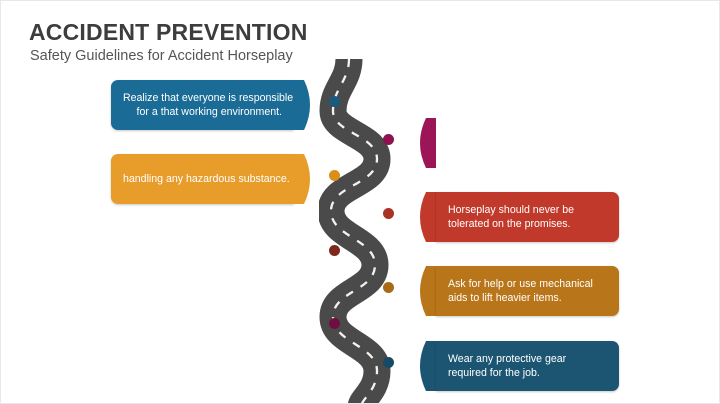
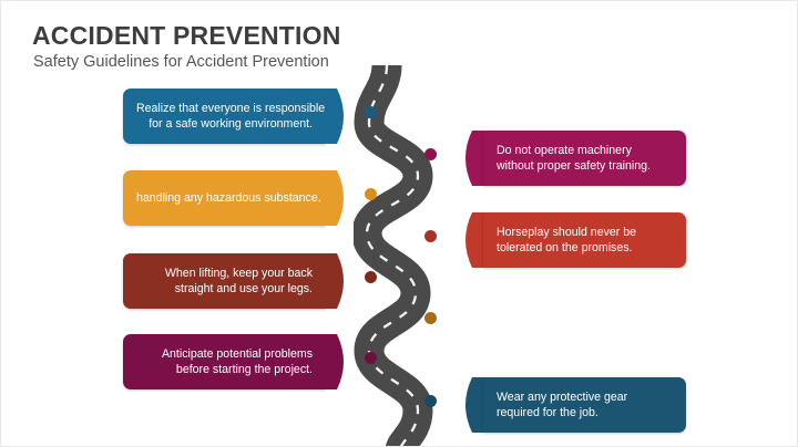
  ACCIDENT PREVENTION
- Safety Guidelines for Accident Horseplay
+ Safety Guidelines for Accident Prevention
  Realize that everyone is responsible
- for a that working environment.
+ for a safe working environment.
  handling any hazardous substance.
+ When lifting, keep your back
+ straight and use your legs.
+ Anticipate potential problems
+ before starting the project.
+ Do not operate machinery
+ without proper safety training.
  Horseplay should never be
  tolerated on the promises.
- Ask for help or use mechanical
- aids to lift heavier items.
  Wear any protective gear
  required for the job.
